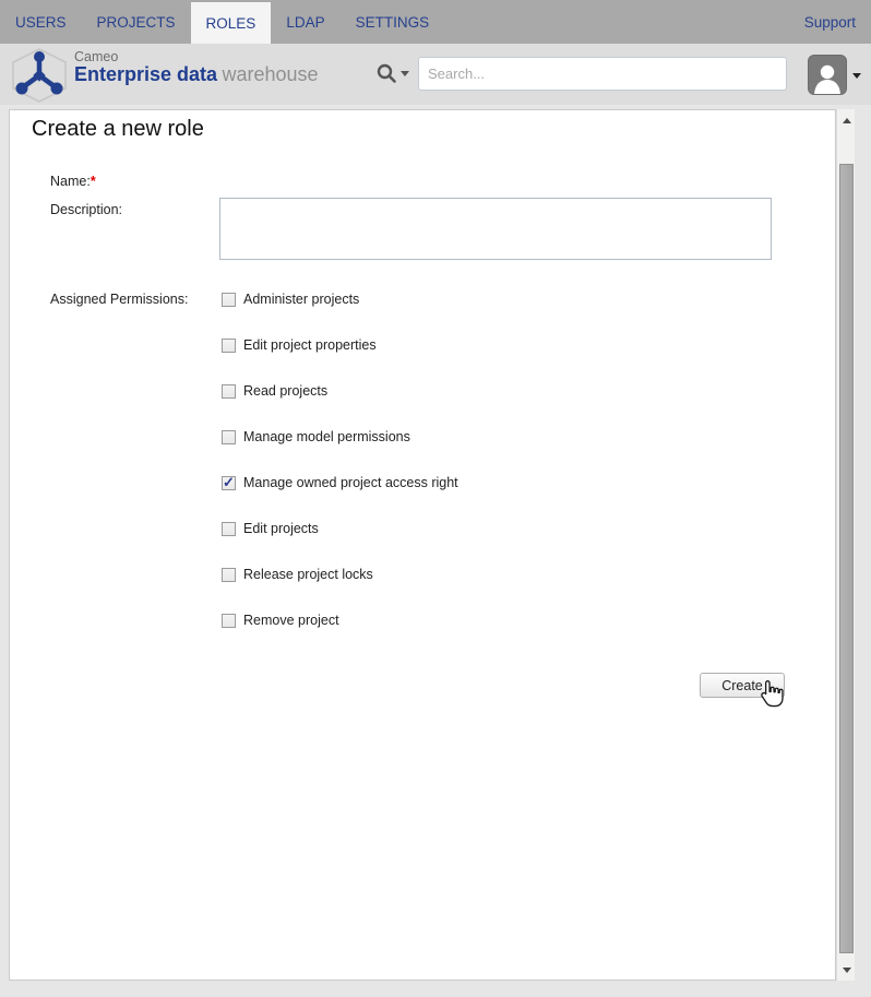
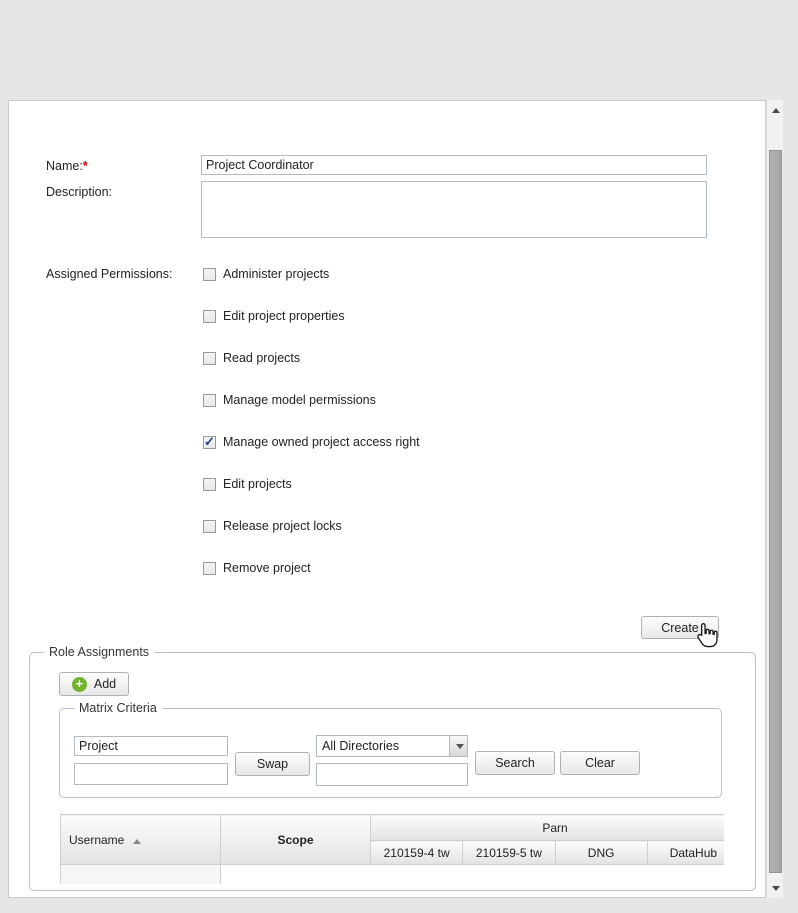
- USERS
- PROJECTS
- ROLES
- LDAP
- SETTINGS
- Support
- Cameo
- Enterprise data warehouse
- Search...
- Create a new role
  Name:*
+ Project Coordinator
  Description:
  Assigned Permissions:
  Administer projects
  Edit project properties
  Read projects
  Manage model permissions
  Manage owned project access right
  Edit projects
  Release project locks
  Remove project
  Create
+ Role Assignments
+ +
+ Add
+ Matrix Criteria
+ Project
+ Swap
+ All Directories
+ Search
+ Clear
+ Username	Scope	Parn
+ 210159-4 tw	210159-5 tw	DNG	DataHub
